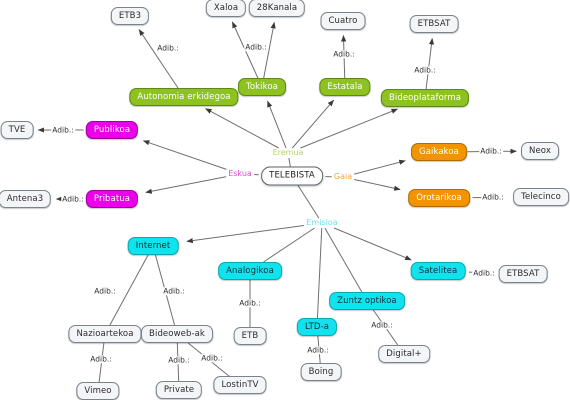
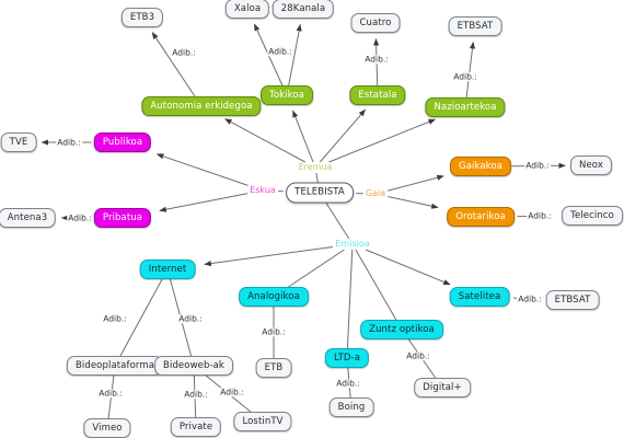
  TELEBISTA
  Eremua
  Eskua
  Gaia
  Emisioa
  Autonomia erkidegoa
  Tokikoa
  Estatala
- Bideoplataforma
+ Nazioartekoa
  ETB3
  Xaloa
  28Kanala
  Cuatro
  ETBSAT
  Publikoa
  Pribatua
  TVE
  Antena3
  Gaikakoa
  Orotarikoa
  Neox
  Telecinco
  Internet
  Analogikoa
  LTD-a
  Zuntz optikoa
  Satelitea
- Nazioartekoa
+ Bideoplataforma
  Bideoweb-ak
  ETB
  Vimeo
  Private
  LostinTV
  Boing
  Digital+
  ETBSAT
  Adib.:
  Adib.:
  Adib.:
  Adib.:
  Adib.:
  Adib.:
  Adib.:
  Adib.:
  Adib.:
  Adib.:
  Adib.:
  Adib.:
  Adib.:
  Adib.:
  Adib.:
  Adib.:
  Adib.:
